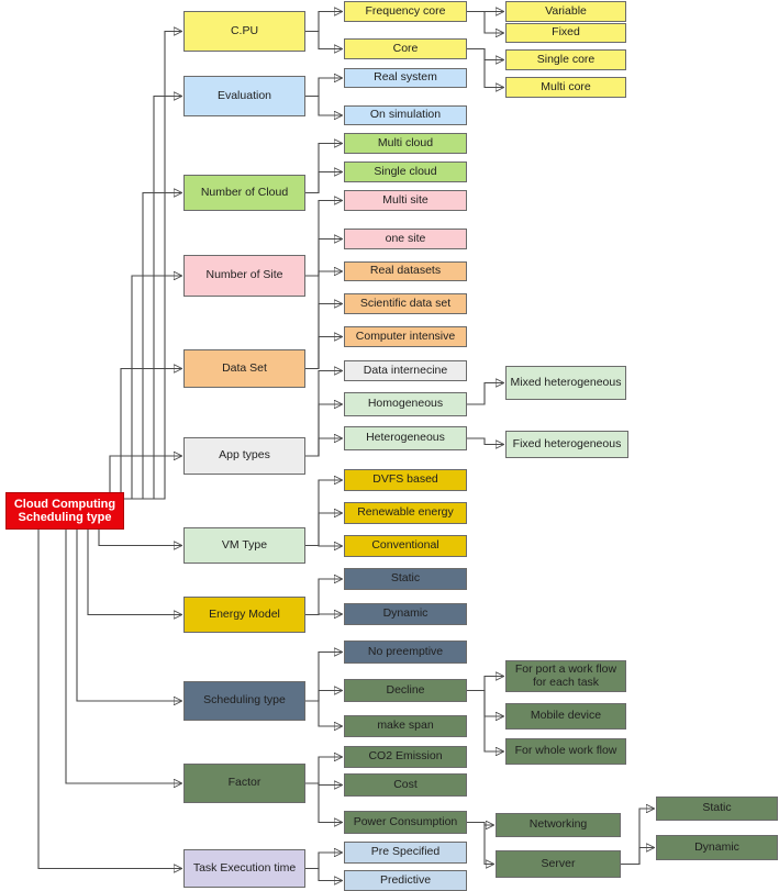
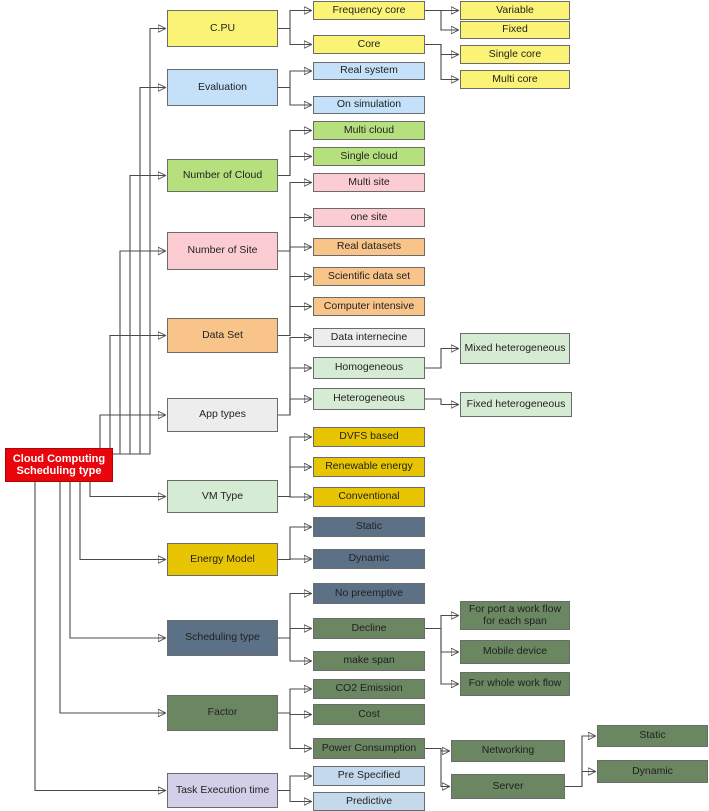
  Cloud Computing Scheduling type
  C.PU
  Evaluation
  Number of Cloud
  Number of Site
  Data Set
  App types
  VM Type
  Energy Model
  Scheduling type
  Factor
  Task Execution time
  Frequency core
  Core
  Real system
  On simulation
  Multi cloud
  Single cloud
  Multi site
  one site
  Real datasets
  Scientific data set
  Computer intensive
  Data internecine
  Homogeneous
  Heterogeneous
  DVFS based
  Renewable energy
  Conventional
  Static
  Dynamic
  No preemptive
  Decline
  make span
  CO2 Emission
  Cost
  Power Consumption
  Pre Specified
  Predictive
  Variable
  Fixed
  Single core
  Multi core
  Mixed heterogeneous
  Fixed heterogeneous
- For port a work flow for each task
+ For port a work flow for each span
  Mobile device
  For whole work flow
  Networking
  Server
  Static
  Dynamic
